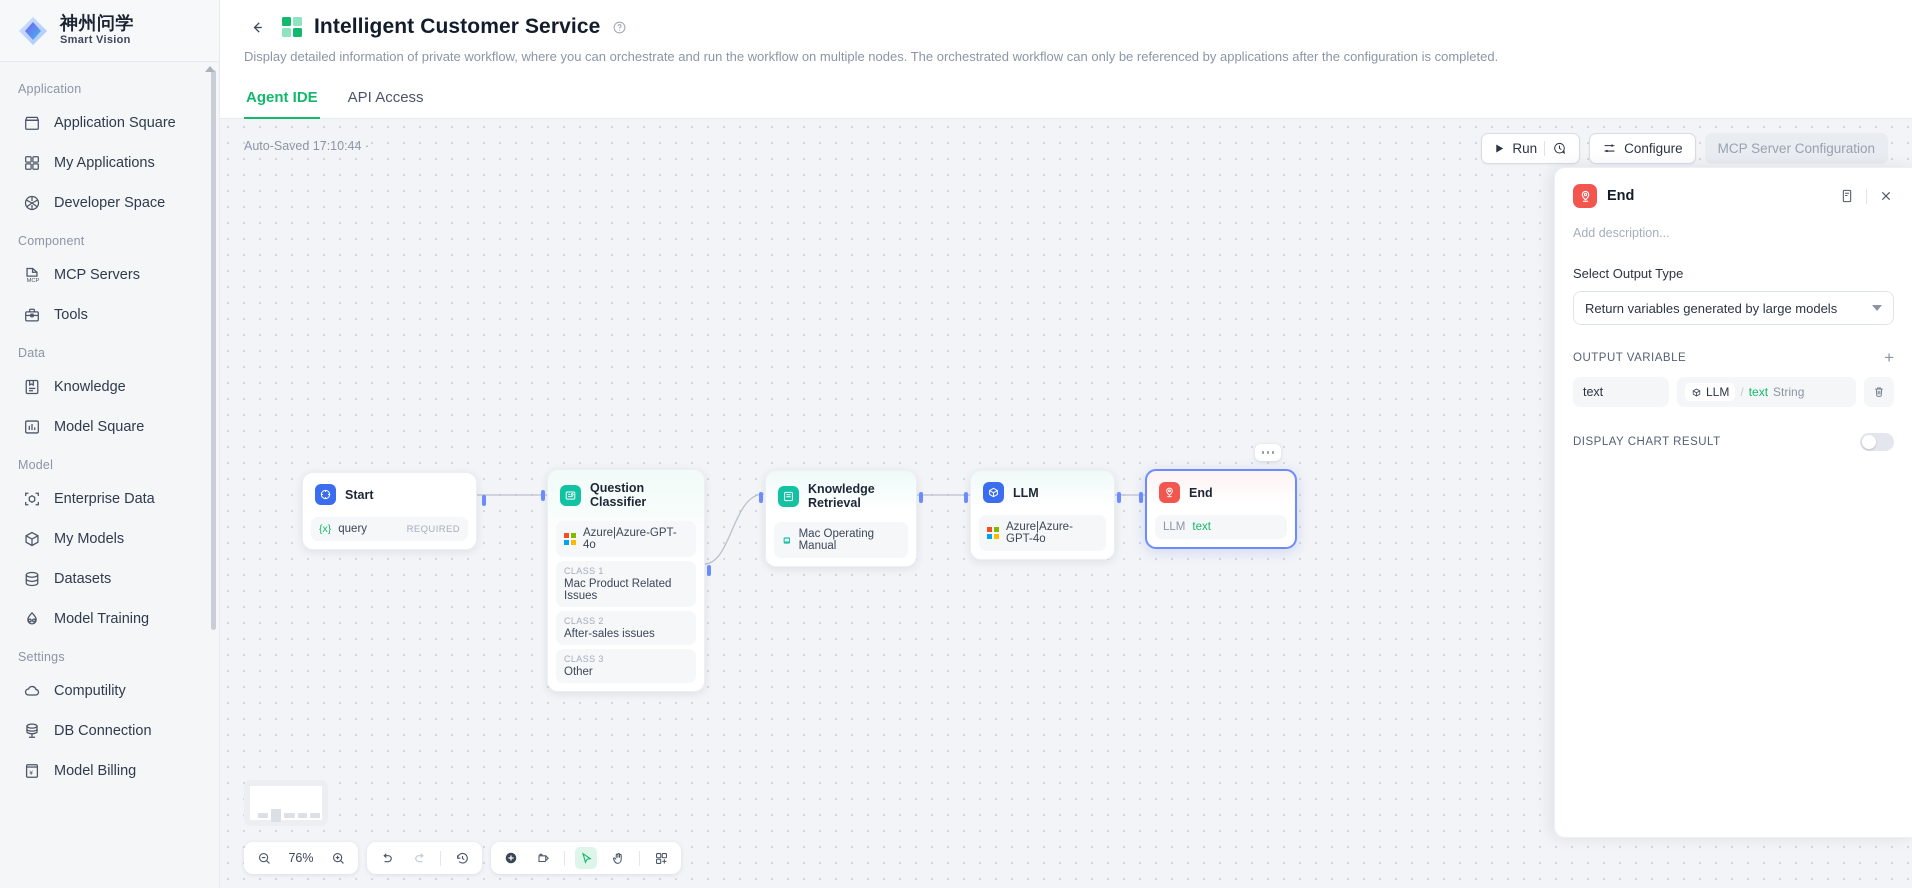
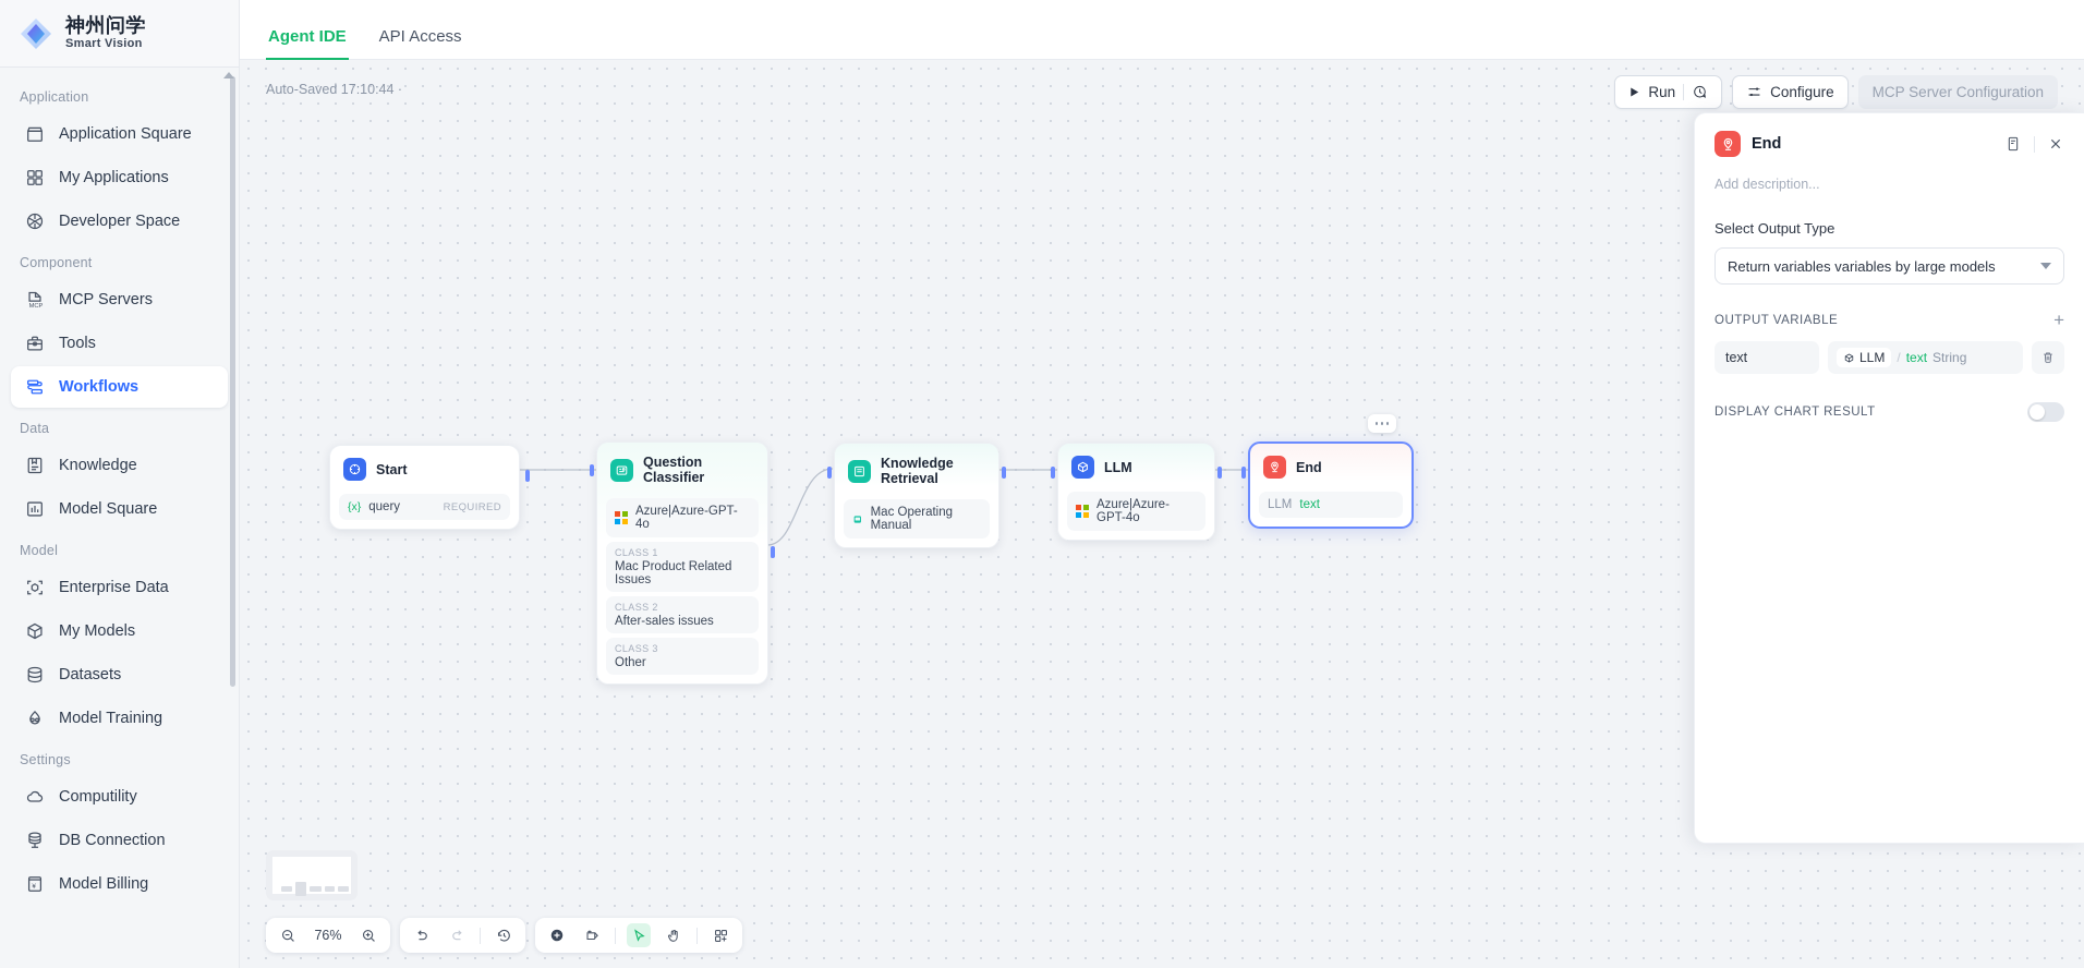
  神州问学
  Smart Vision
  Application
  Application Square
  My Applications
  Developer Space
  Component
  MCP Servers
  Tools
+ Workflows
  Data
  Knowledge
  Model Square
  Model
  Enterprise Data
  My Models
  Datasets
  Model Training
  Settings
  Computility
  DB Connection
  Model Billing
- Intelligent Customer Service
- Display detailed information of private workflow, where you can orchestrate and run the workflow on multiple nodes. The orchestrated workflow can only be referenced by applications after the configuration is completed.
  Agent IDE
  API Access
  Auto-Saved 17:10:44 ·
  Run
  Configure
  MCP Server Configuration
  Start
  {x}
  query
  REQUIRED
  Question Classifier
  Azure|Azure-GPT-4o
  CLASS 1
  Mac Product Related Issues
  CLASS 2
  After-sales issues
  CLASS 3
  Other
  Knowledge Retrieval
  Mac Operating Manual
  LLM
  Azure|Azure-GPT-4o
  End
  LLM
  text
  76%
  End
  Add description...
  Select Output Type
- Return variables generated by large models
+ Return variables variables by large models
  OUTPUT VARIABLE
  +
  text
  LLM
  /
  text
  String
  DISPLAY CHART RESULT
